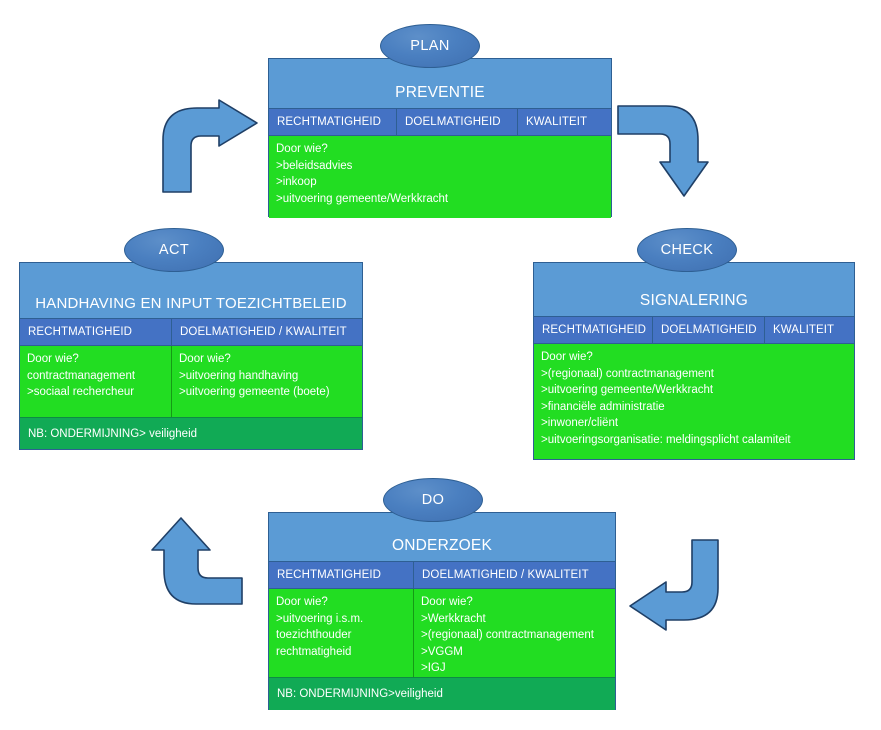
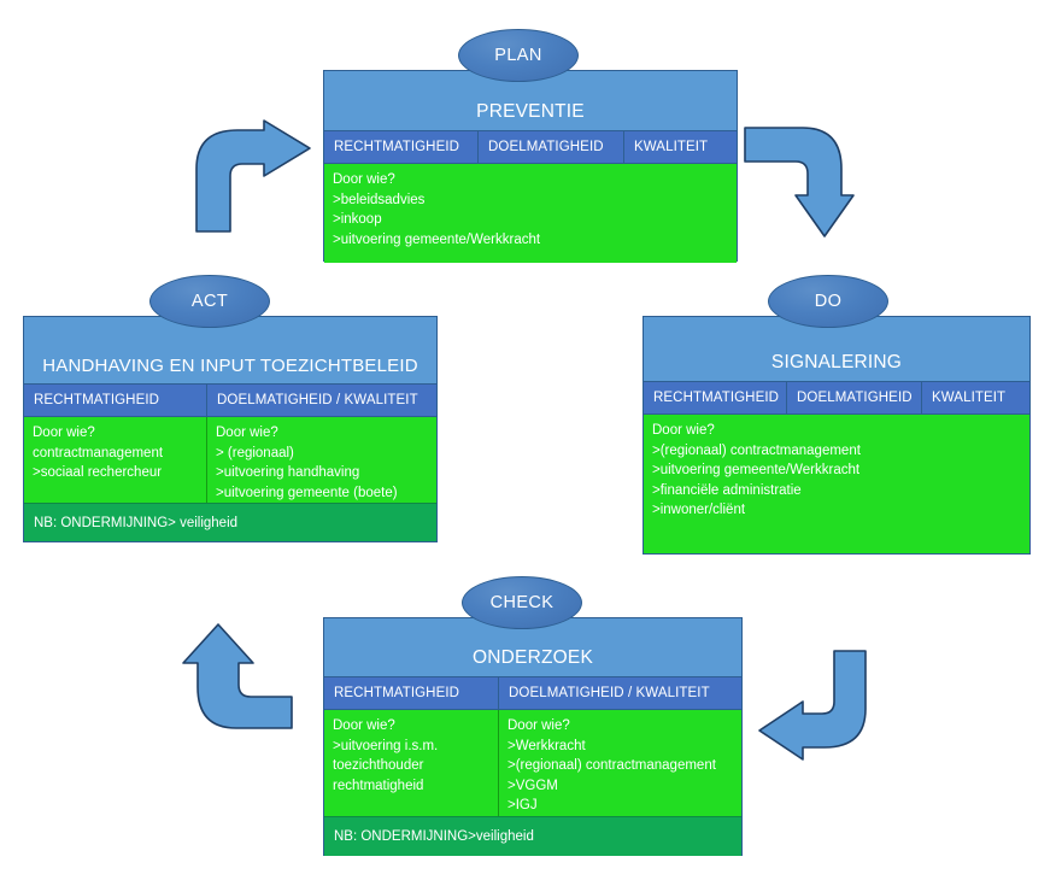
  PREVENTIE
  RECHTMATIGHEID
  DOELMATIGHEID
  KWALITEIT
  Door wie?
  >beleidsadvies
  >inkoop
  >uitvoering gemeente/Werkkracht
  PLAN
  HANDHAVING EN INPUT TOEZICHTBELEID
  RECHTMATIGHEID
  DOELMATIGHEID / KWALITEIT
  Door wie?
  contractmanagement
  >sociaal rechercheur
  Door wie?
+ > (regionaal)
  >uitvoering handhaving
  >uitvoering gemeente (boete)
  NB: ONDERMIJNING> veiligheid
  ACT
  SIGNALERING
  RECHTMATIGHEID
  DOELMATIGHEID
  KWALITEIT
  Door wie?
  >(regionaal) contractmanagement
  >uitvoering gemeente/Werkkracht
  >financiële administratie
  >inwoner/cliënt
- >uitvoeringsorganisatie: meldingsplicht calamiteit
- CHECK
+ DO
  ONDERZOEK
  RECHTMATIGHEID
  DOELMATIGHEID / KWALITEIT
  Door wie?
  >uitvoering i.s.m.
  toezichthouder
  rechtmatigheid
  Door wie?
  >Werkkracht
  >(regionaal) contractmanagement
  >VGGM
  >IGJ
  NB: ONDERMIJNING>veiligheid
- DO
+ CHECK
